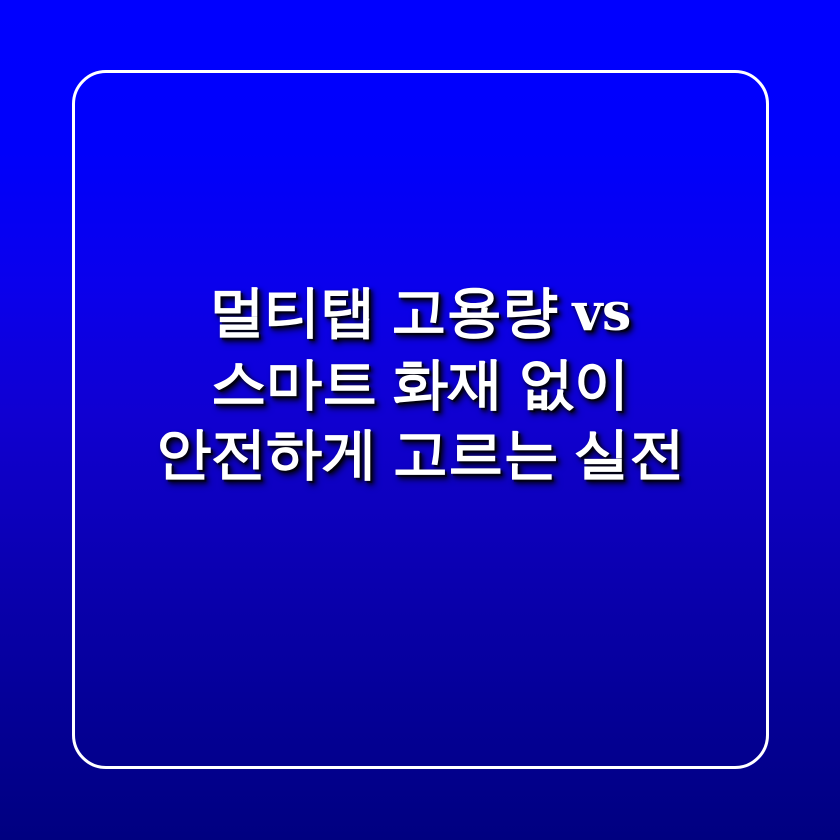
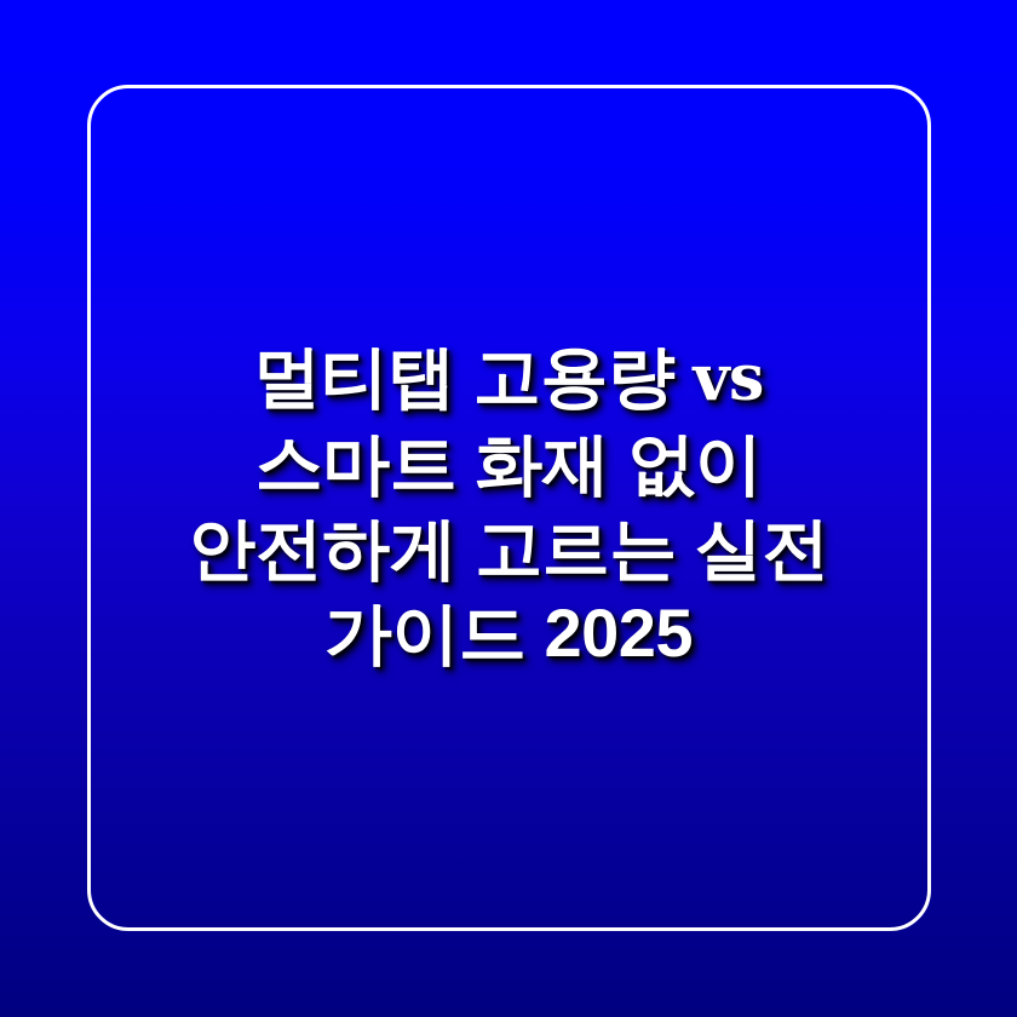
  멀티탭 고용량 vs
  스마트 화재 없이
  안전하게 고르는 실전
+ 가이드 2025
